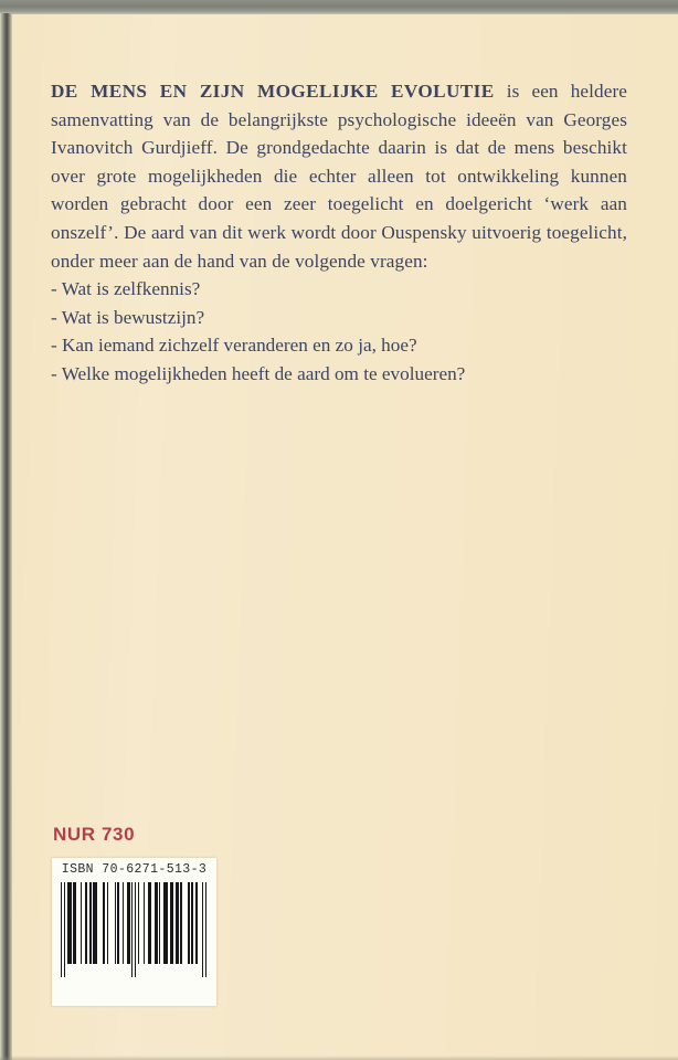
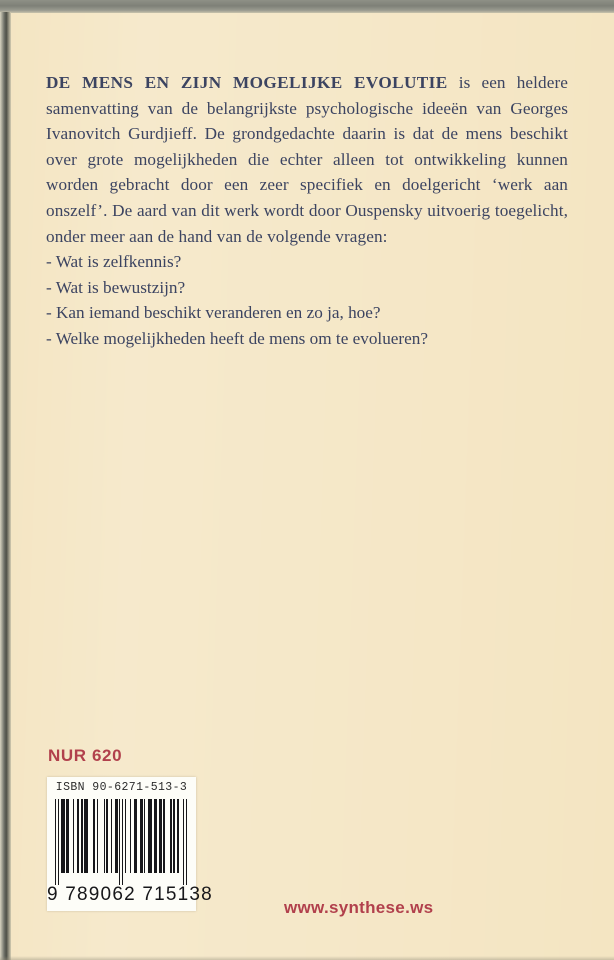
- DE MENS EN ZIJN MOGELIJKE EVOLUTIE is een heldere samenvatting van de belangrijkste psychologische ideeën van Georges Ivanovitch Gurdjieff. De grondgedachte daarin is dat de mens beschikt over grote mogelijkheden die echter alleen tot ontwikkeling kunnen worden gebracht door een zeer toegelicht en doelgericht ‘werk aan onszelf’. De aard van dit werk wordt door Ouspensky uitvoerig toegelicht, onder meer aan de hand van de volgende vragen:
+ DE MENS EN ZIJN MOGELIJKE EVOLUTIE is een heldere samenvatting van de belangrijkste psychologische ideeën van Georges Ivanovitch Gurdjieff. De grondgedachte daarin is dat de mens beschikt over grote mogelijkheden die echter alleen tot ontwikkeling kunnen worden gebracht door een zeer specifiek en doelgericht ‘werk aan onszelf’. De aard van dit werk wordt door Ouspensky uitvoerig toegelicht, onder meer aan de hand van de volgende vragen:
  - Wat is zelfkennis?
  - Wat is bewustzijn?
- - Kan iemand zichzelf veranderen en zo ja, hoe?
+ - Kan iemand beschikt veranderen en zo ja, hoe?
- - Welke mogelijkheden heeft de aard om te evolueren?
+ - Welke mogelijkheden heeft de mens om te evolueren?
- NUR 730
+ NUR 620
- ISBN 70-6271-513-3
+ ISBN 90-6271-513-3
+ 9 789062 715138
+ www.synthese.ws
